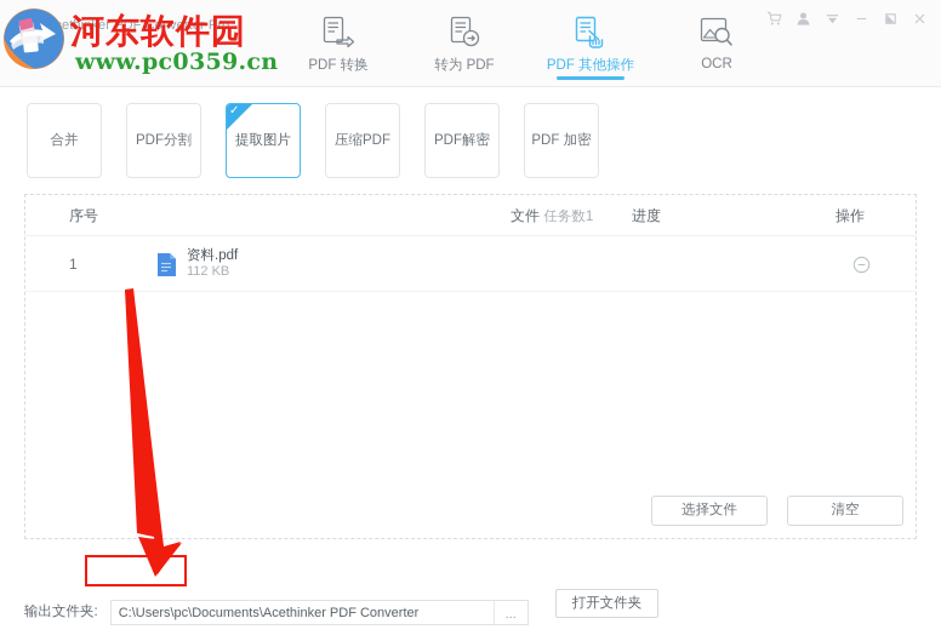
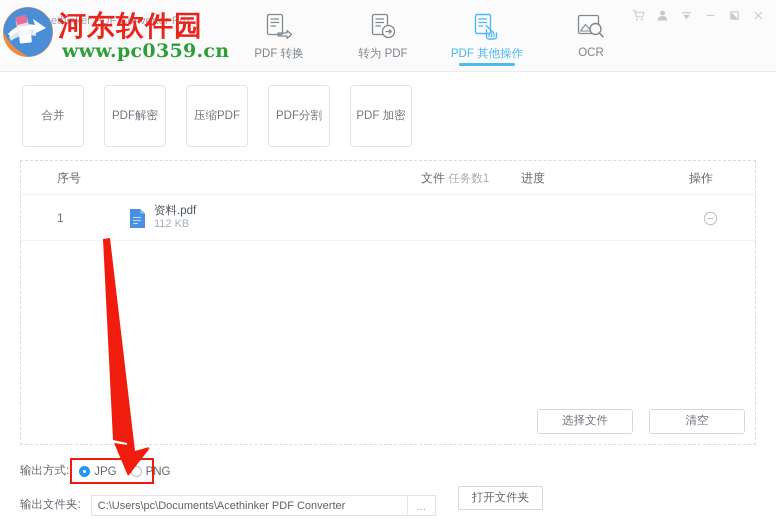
  ethinker PDF Converter Pro
  PDF 转换
  转为 PDF
  PDF 其他操作
  OCR
  合并
- PDF分割
+ PDF解密
- ✓
- 提取图片
  压缩PDF
- PDF解密
+ PDF分割
  PDF 加密
  序号
  文件 任务数1
  进度
  操作
  1
  资料.pdf
  112 KB
  选择文件
  清空
+ 输出方式:
+ JPG
+ PNG
  输出文件夹:
  C:\Users\pc\Documents\Acethinker PDF Converter
  ...
  打开文件夹
  河东软件园
  www.pc0359.cn
